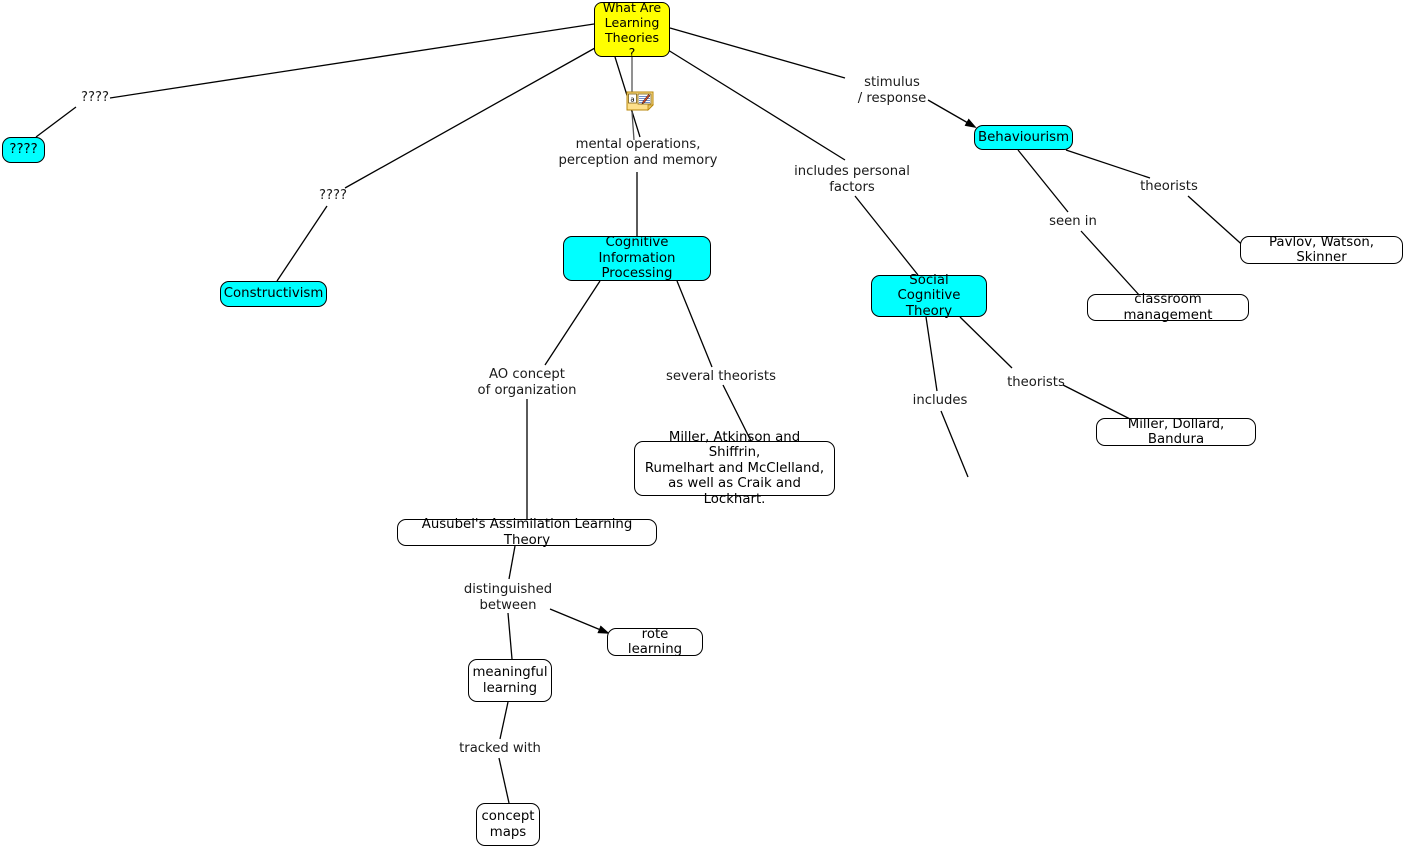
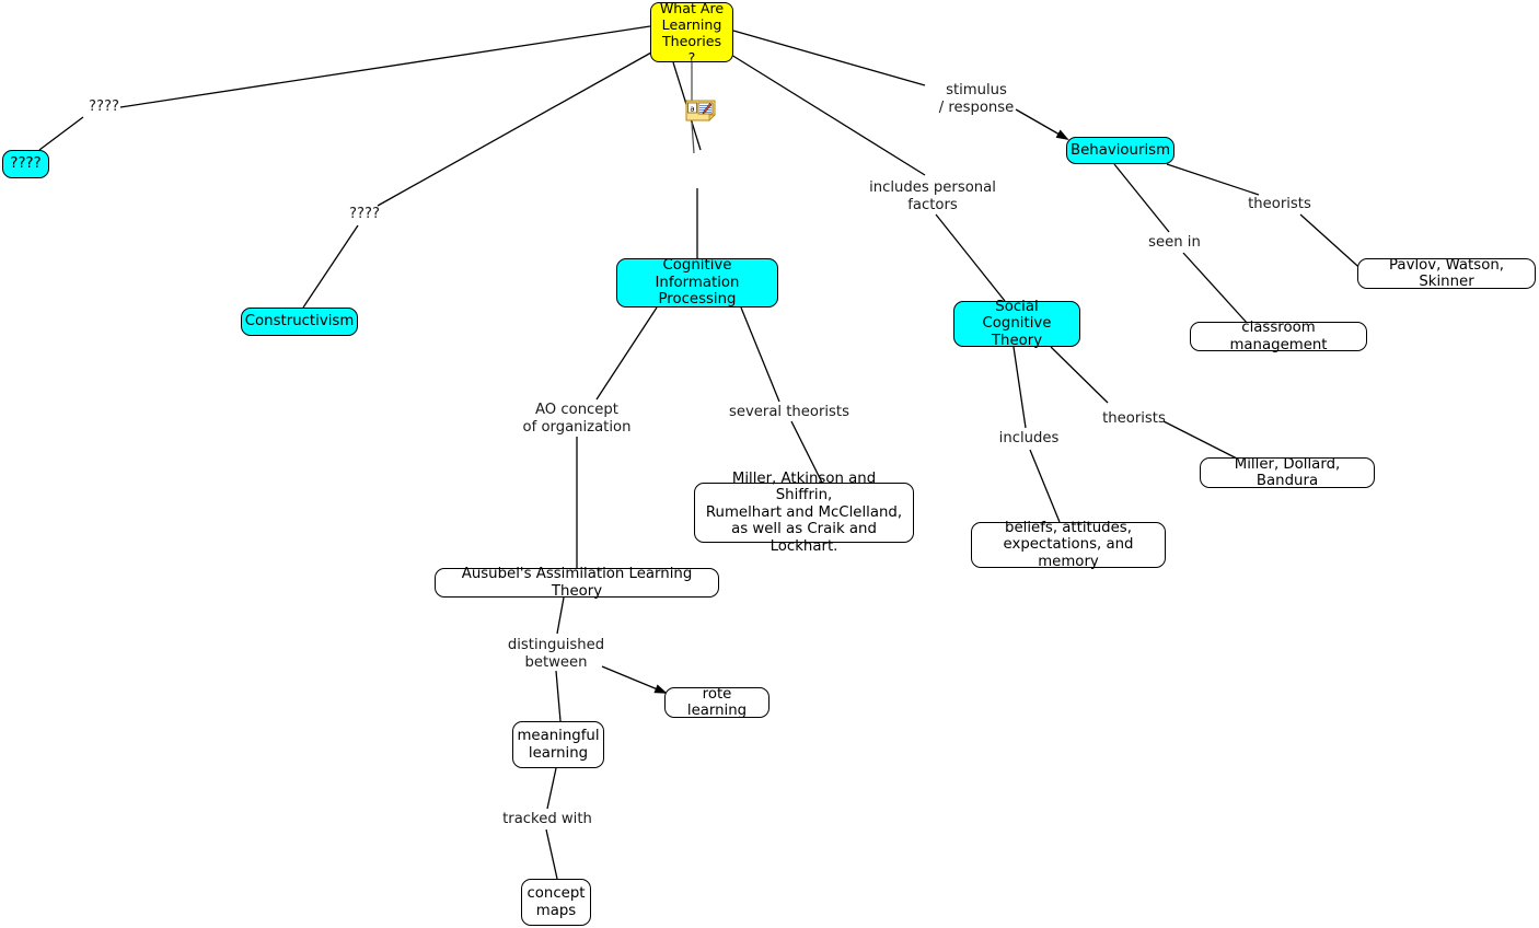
  What Are
  Learning
  Theories ?
  ????
  Constructivism
  Cognitive Information
  Processing
  Behaviourism
  Social Cognitive
  Theory
  Pavlov, Watson, Skinner
  classroom management
  Miller, Dollard, Bandura
+ beliefs, attitudes,
+ expectations, and memory
  Miller, Atkinson and Shiffrin,
  Rumelhart and McClelland,
  as well as Craik and Lockhart.
  Ausubel's Assimilation Learning Theory
  rote learning
  meaningful
  learning
  concept
  maps
  a
  ????
  ????
- mental operations,
- perception and memory
  includes personal
  factors
  stimulus
  / response
  seen in
  theorists
  includes
  theorists
  AO concept
  of organization
  several theorists
  distinguished
  between
  tracked with
